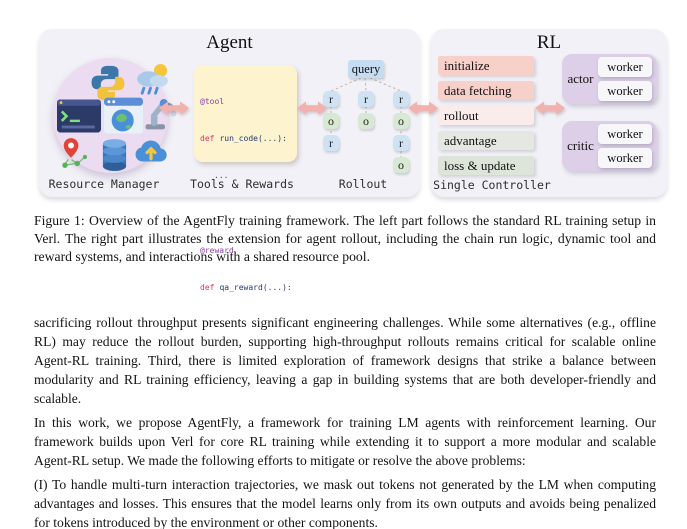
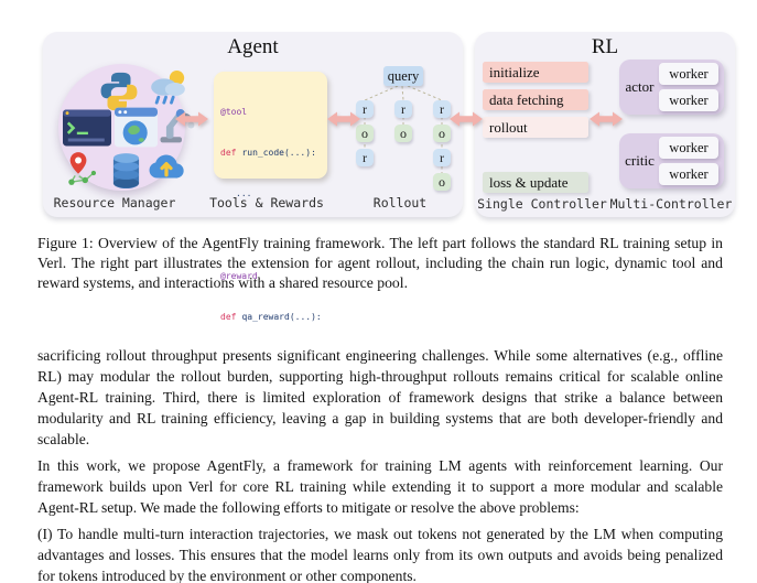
  Agent
  Resource Manager
  @tool
  def run_code(...):
  ...
  @reward
  def qa_reward(...):
  ...
  Tools & Rewards
  query
  r
  o
  r
  r
  o
  r
  o
  r
  o
  Rollout
  RL
  initialize
  data fetching
  rollout
- advantage
  loss & update
  actor
  worker
  worker
  critic
  worker
  worker
  Single Controller
+ Multi-Controller
  Figure 1: Overview of the AgentFly training framework. The left part follows the standard RL training setup in Verl. The right part illustrates the extension for agent rollout, including the chain run logic, dynamic tool and reward systems, and interactions with a shared resource pool.
- sacrificing rollout throughput presents significant engineering challenges. While some alternatives (e.g., offline RL) may reduce the rollout burden, supporting high-throughput rollouts remains critical for scalable online Agent-RL training. Third, there is limited exploration of framework designs that strike a balance between modularity and RL training efficiency, leaving a gap in building systems that are both developer-friendly and scalable.
+ sacrificing rollout throughput presents significant engineering challenges. While some alternatives (e.g., offline RL) may modular the rollout burden, supporting high-throughput rollouts remains critical for scalable online Agent-RL training. Third, there is limited exploration of framework designs that strike a balance between modularity and RL training efficiency, leaving a gap in building systems that are both developer-friendly and scalable.
  In this work, we propose AgentFly, a framework for training LM agents with reinforcement learning. Our framework builds upon Verl for core RL training while extending it to support a more modular and scalable Agent-RL setup. We made the following efforts to mitigate or resolve the above problems:
  (I) To handle multi-turn interaction trajectories, we mask out tokens not generated by the LM when computing advantages and losses. This ensures that the model learns only from its own outputs and avoids being penalized for tokens introduced by the environment or other components.
